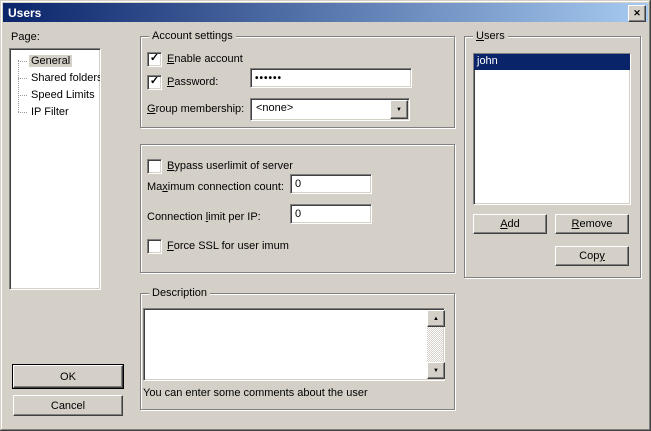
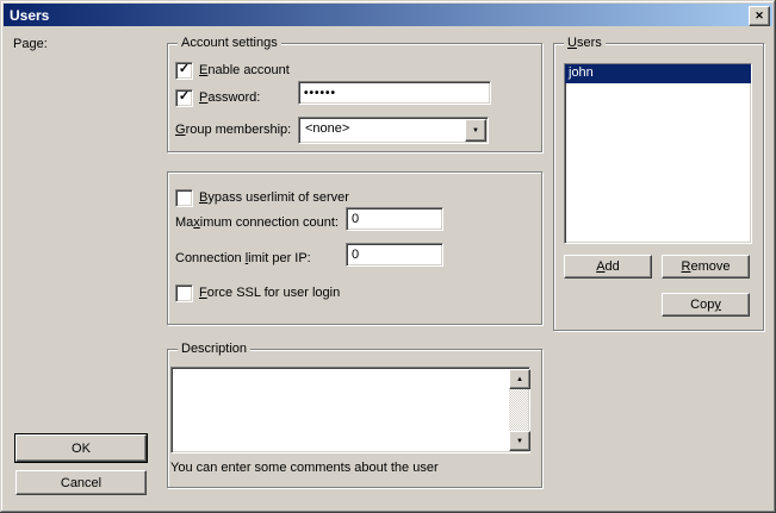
  Users
  ✕
  Page:
- General
- Shared folders
- Speed Limits
- IP Filter
  Account settings
  ✓
  Enable account
  ✓
  Password:
  ••••••
  Group membership:
  <none>
  Bypass userlimit of server
  Maximum connection count:
  0
  Connection limit per IP:
  0
- Force SSL for user imum
+ Force SSL for user login
  Description
  You can enter some comments about the user
  Users
  john
  Add
  Remove
  Copy
  OK
  Cancel
